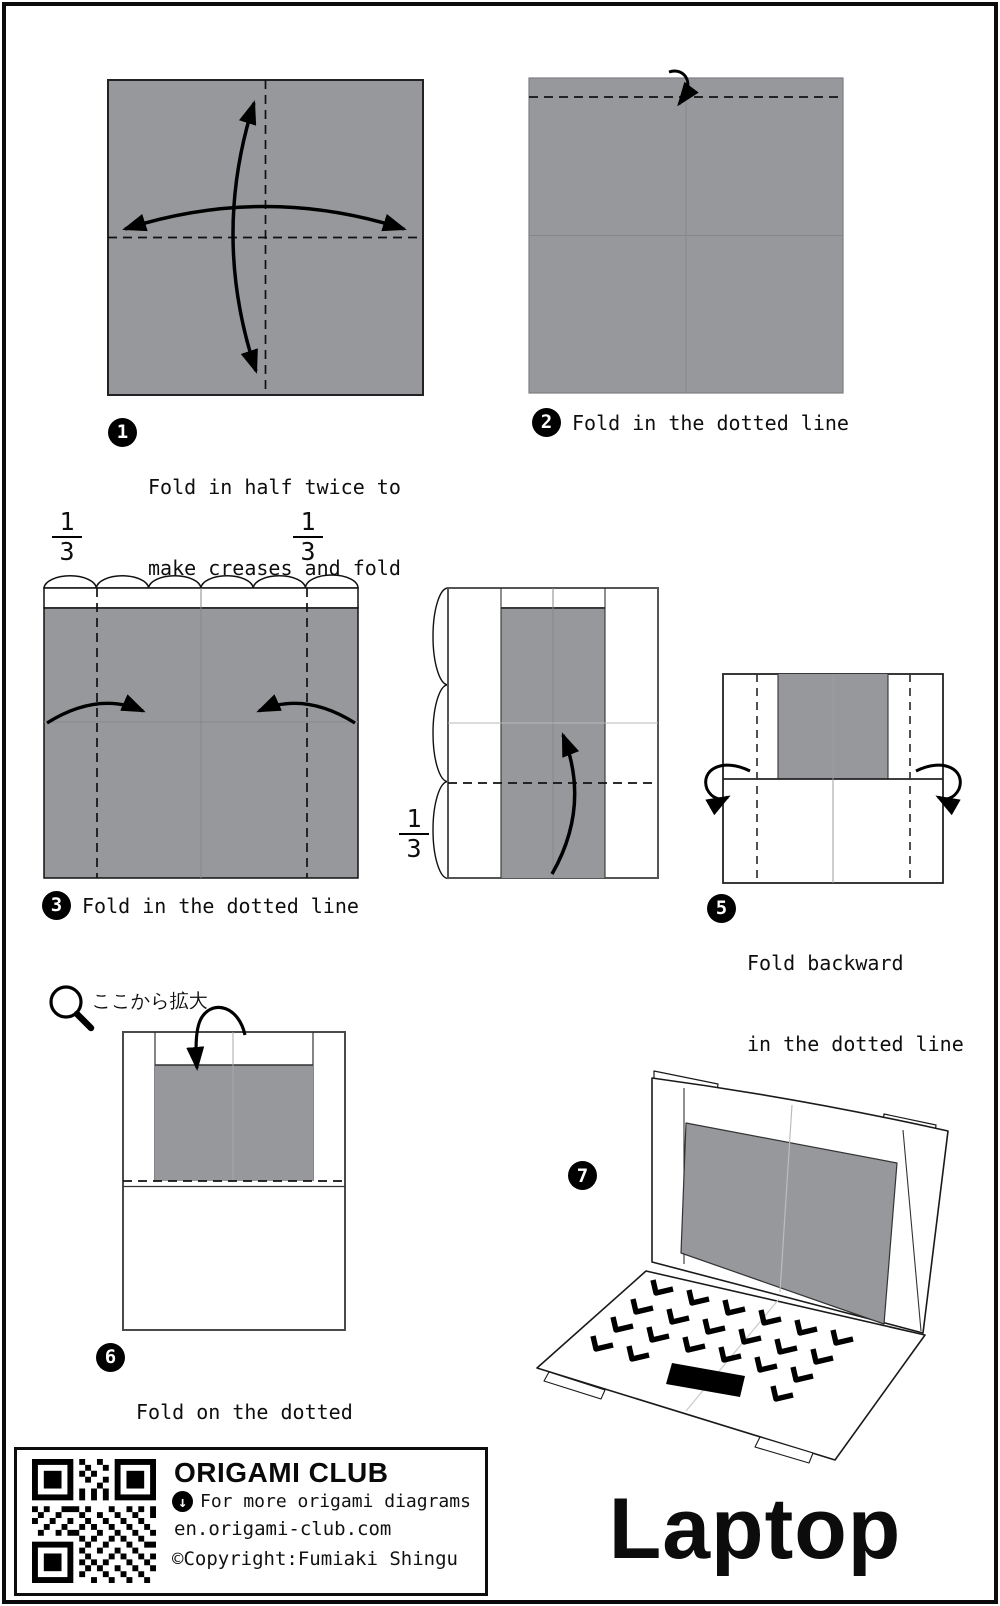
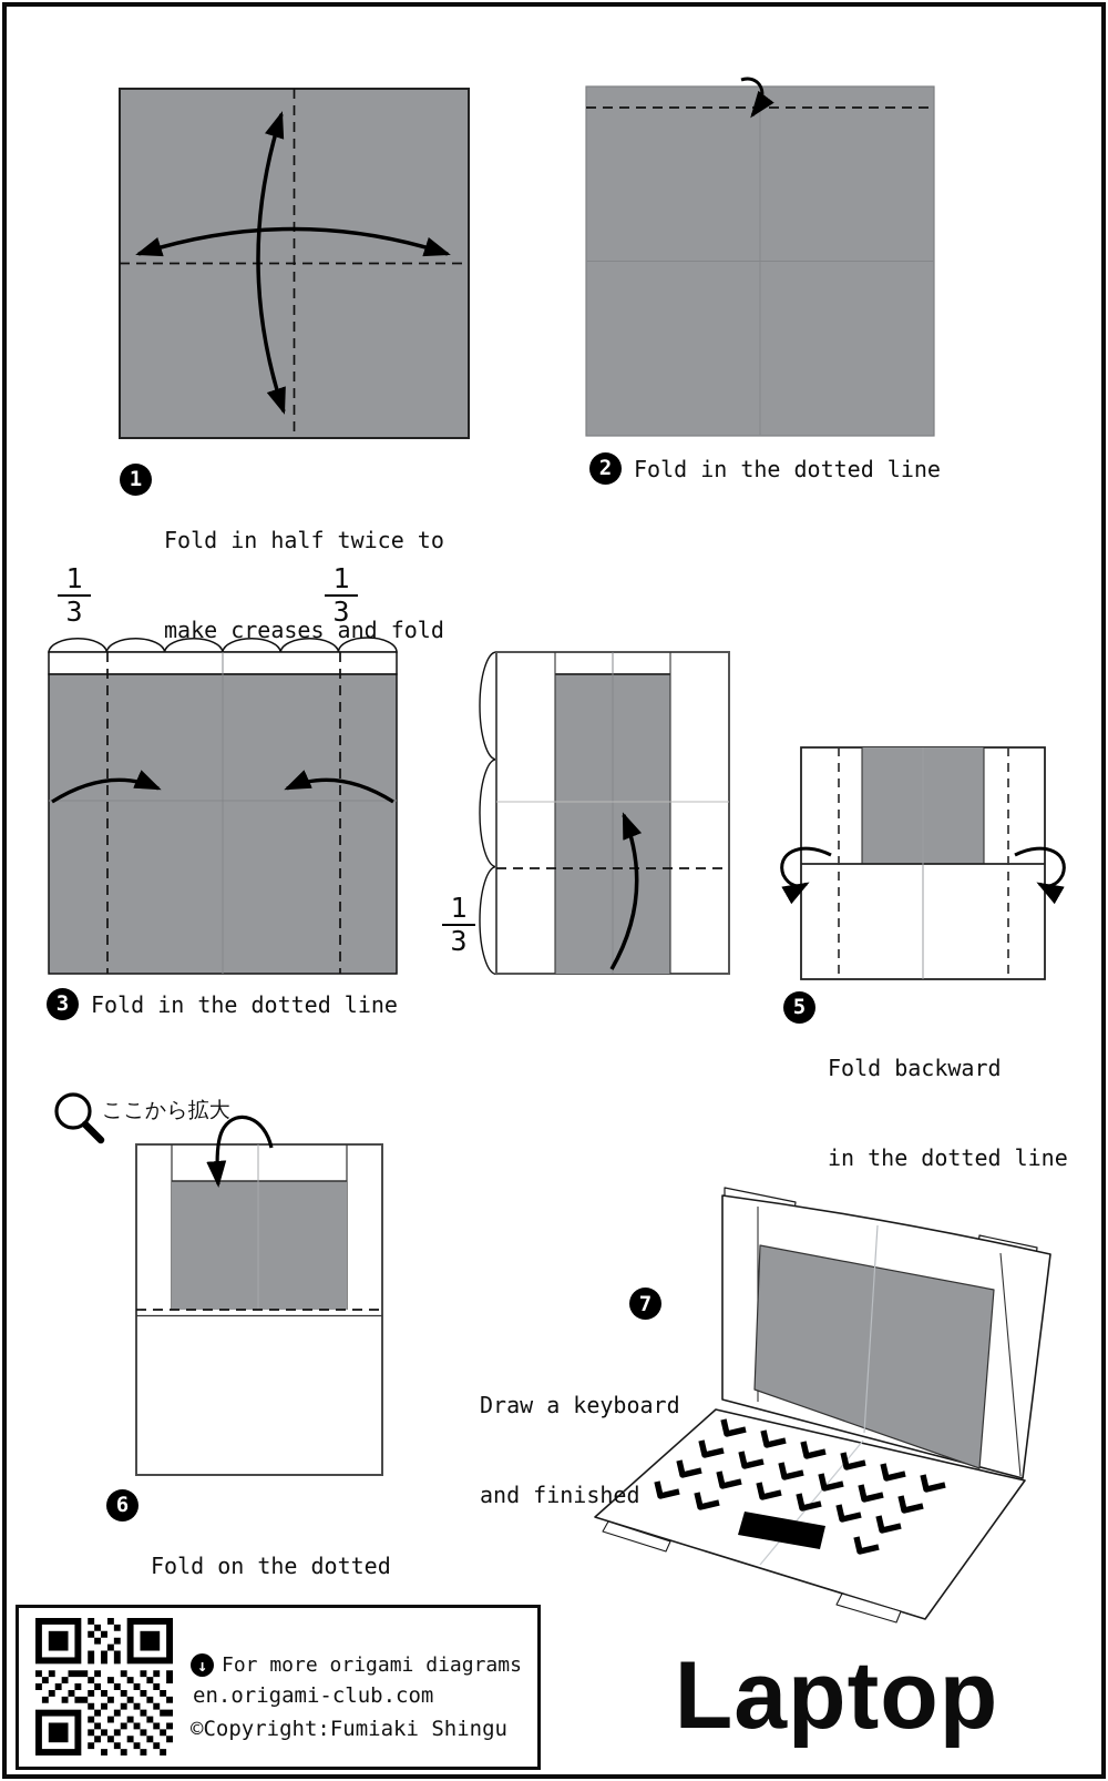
  1
  Fold in half twice to
  make creases and fold
  2
  Fold in the dotted line
  3
  Fold in the dotted line
  5
  Fold backward
  in the dotted line
  6
  Fold on the dotted
  7
+ Draw a keyboard
+ and finished
  1
  3
  1
  3
  1
  3
  ここから拡大
- ORIGAMI CLUB
  ↓
  For more origami diagrams
  en.origami-club.com
  ©Copyright:Fumiaki Shingu
  Laptop
